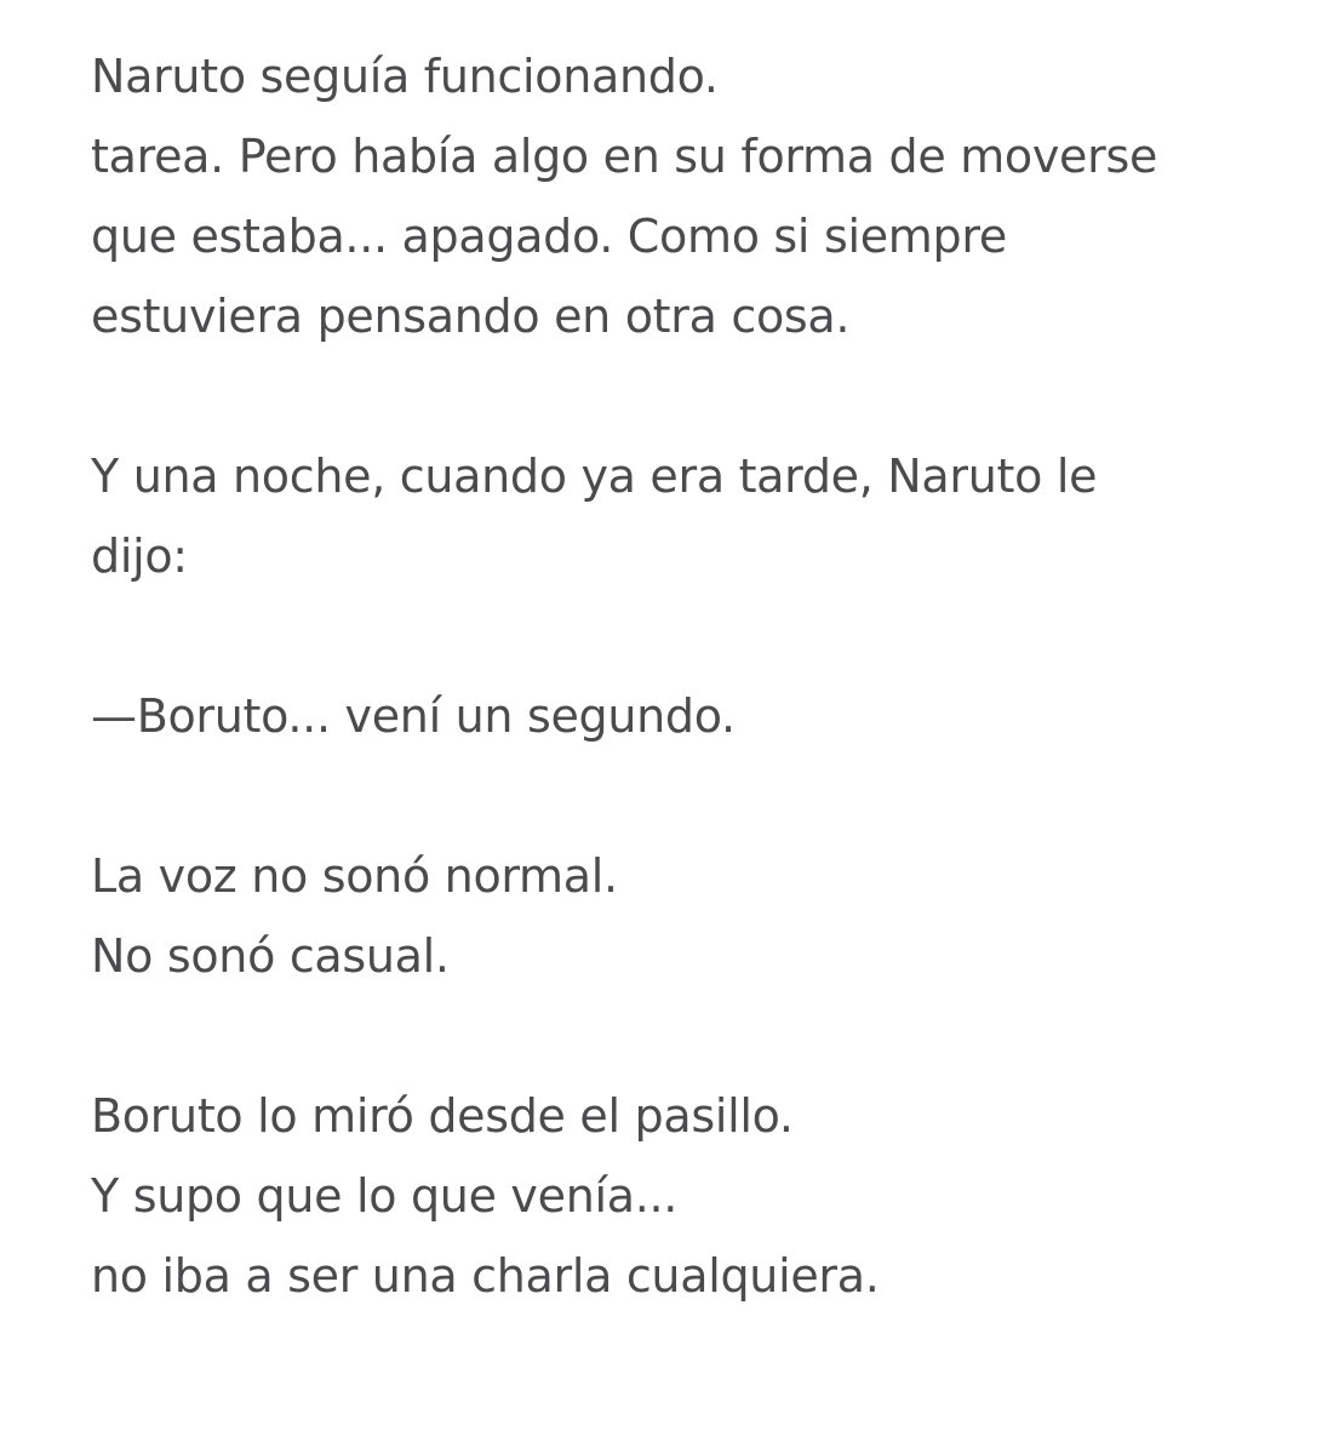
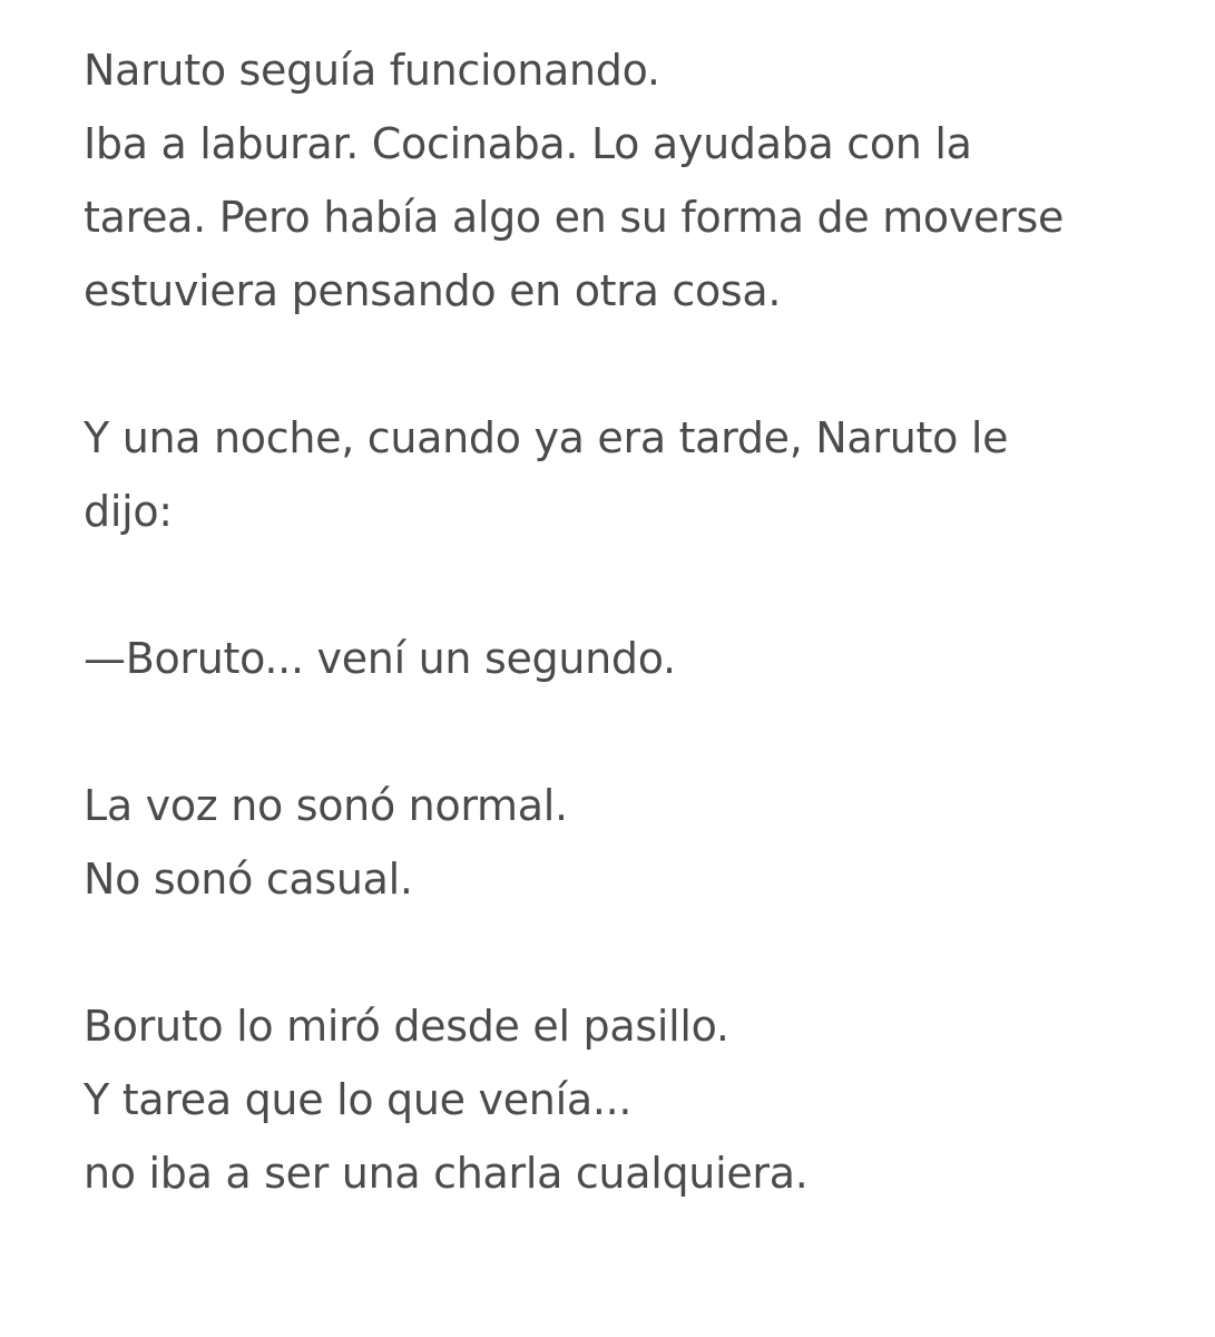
  Naruto seguía funcionando.
+ Iba a laburar. Cocinaba. Lo ayudaba con la
  tarea. Pero había algo en su forma de moverse
- que estaba... apagado. Como si siempre
  estuviera pensando en otra cosa.
  Y una noche, cuando ya era tarde, Naruto le
  dijo:
  —Boruto... vení un segundo.
  La voz no sonó normal.
  No sonó casual.
  Boruto lo miró desde el pasillo.
- Y supo que lo que venía...
+ Y tarea que lo que venía...
  no iba a ser una charla cualquiera.
